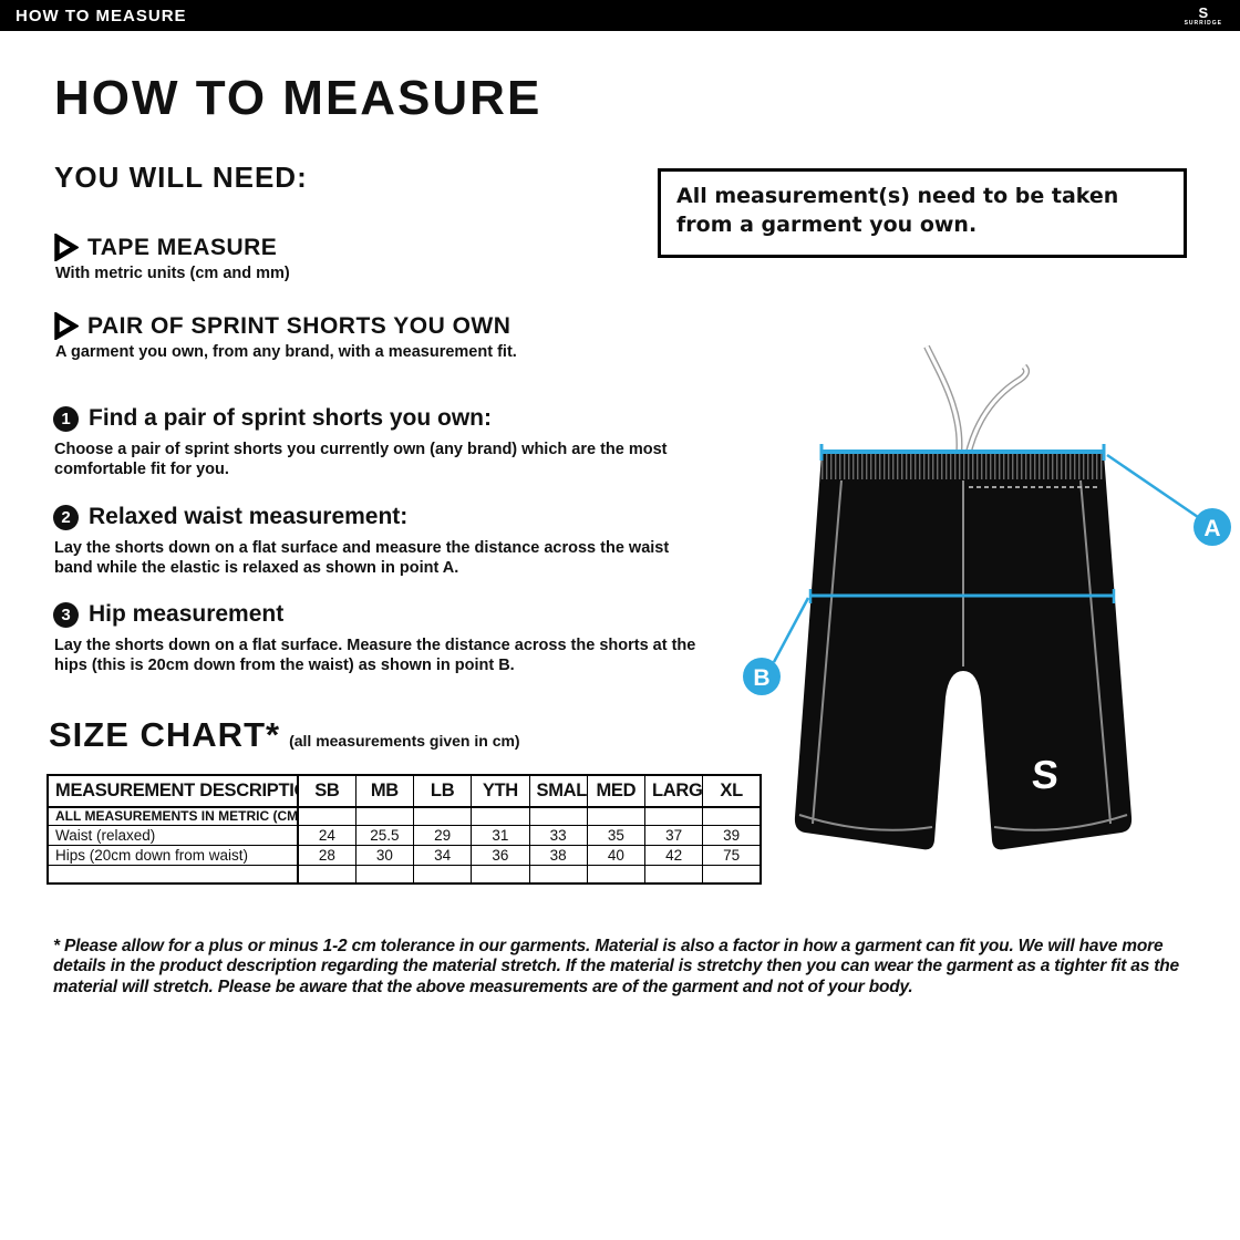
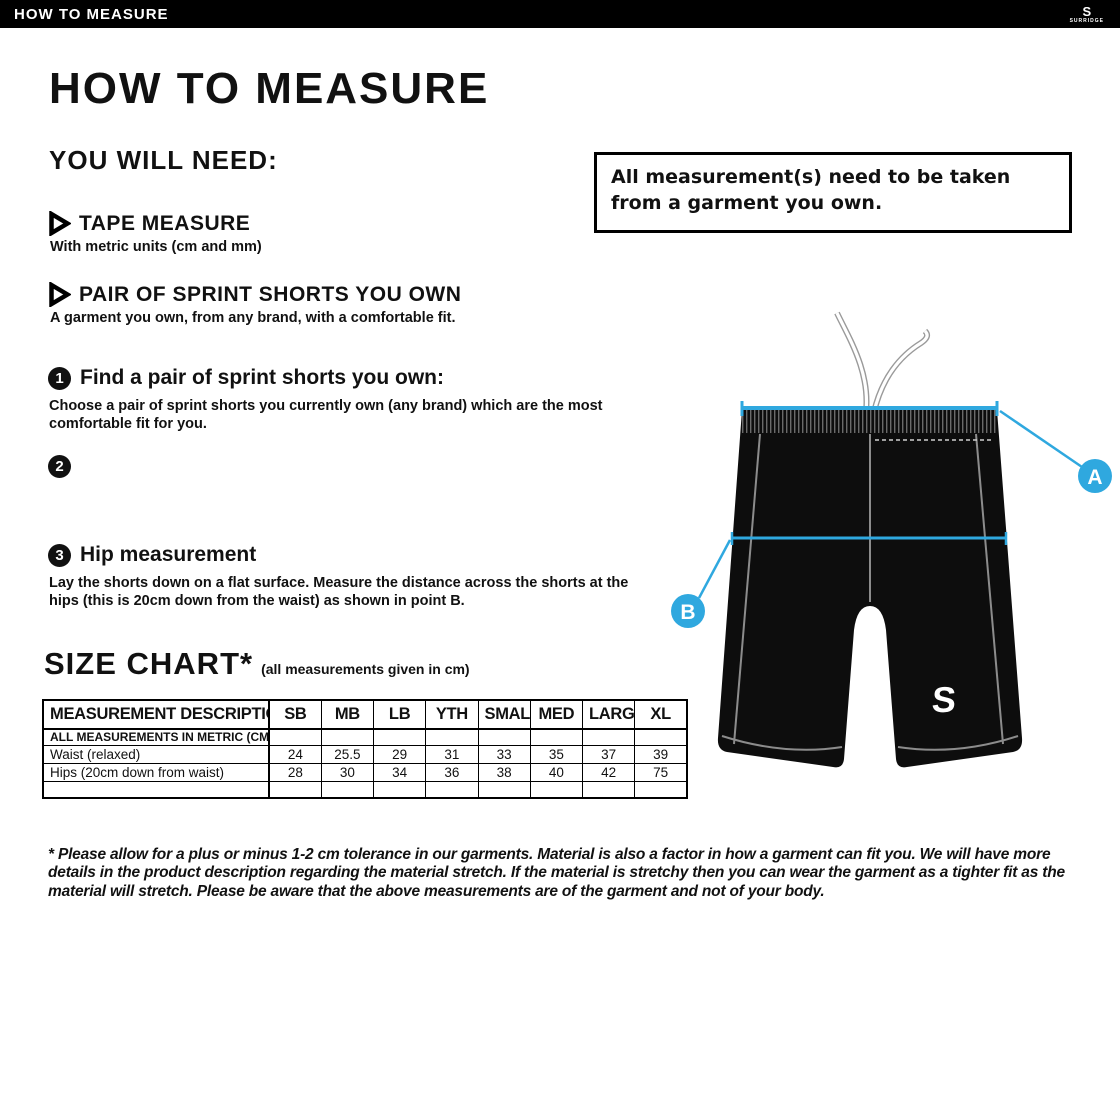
  HOW TO MEASURE
  S
  HOW TO MEASURE
  YOU WILL NEED:
  TAPE MEASURE
  With metric units (cm and mm)
  PAIR OF SPRINT SHORTS YOU OWN
- A garment you own, from any brand, with a measurement fit.
+ A garment you own, from any brand, with a comfortable fit.
  All measurement(s) need to be taken from a garment you own.
  1
  Find a pair of sprint shorts you own:
  Choose a pair of sprint shorts you currently own (any brand) which are the most comfortable fit for you.
  2
- Relaxed waist measurement:
- Lay the shorts down on a flat surface and measure the distance across the waist band while the elastic is relaxed as shown in point A.
  3
  Hip measurement
  Lay the shorts down on a flat surface. Measure the distance across the shorts at the hips (this is 20cm down from the waist) as shown in point B.
  A
  B
  SIZE CHART*
  (all measurements given in cm)
  MEASUREMENT DESCRIPTI	SB	MB	LB	YTH	SMAL	MED	LARG	XL
  ALL MEASUREMENTS IN METRIC (CM
  Waist (relaxed)	24	25.5	29	31	33	35	37	39
  Hips (20cm down from waist)	28	30	34	36	38	40	42	75
  * Please allow for a plus or minus 1-2 cm tolerance in our garments. Material is also a factor in how a garment can fit you. We will have more details in the product description regarding the material stretch. If the material is stretchy then you can wear the garment as a tighter fit as the material will stretch. Please be aware that the above measurements are of the garment and not of your body.
